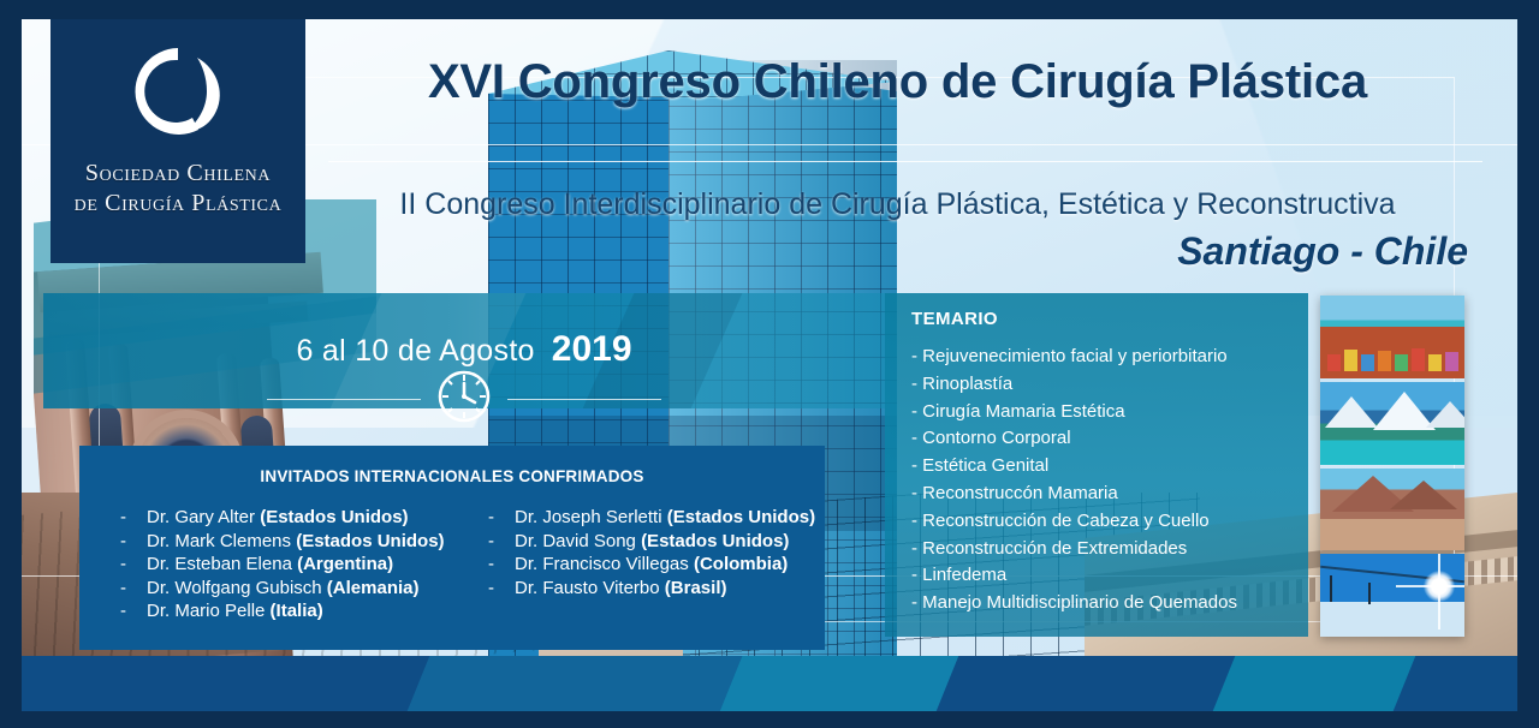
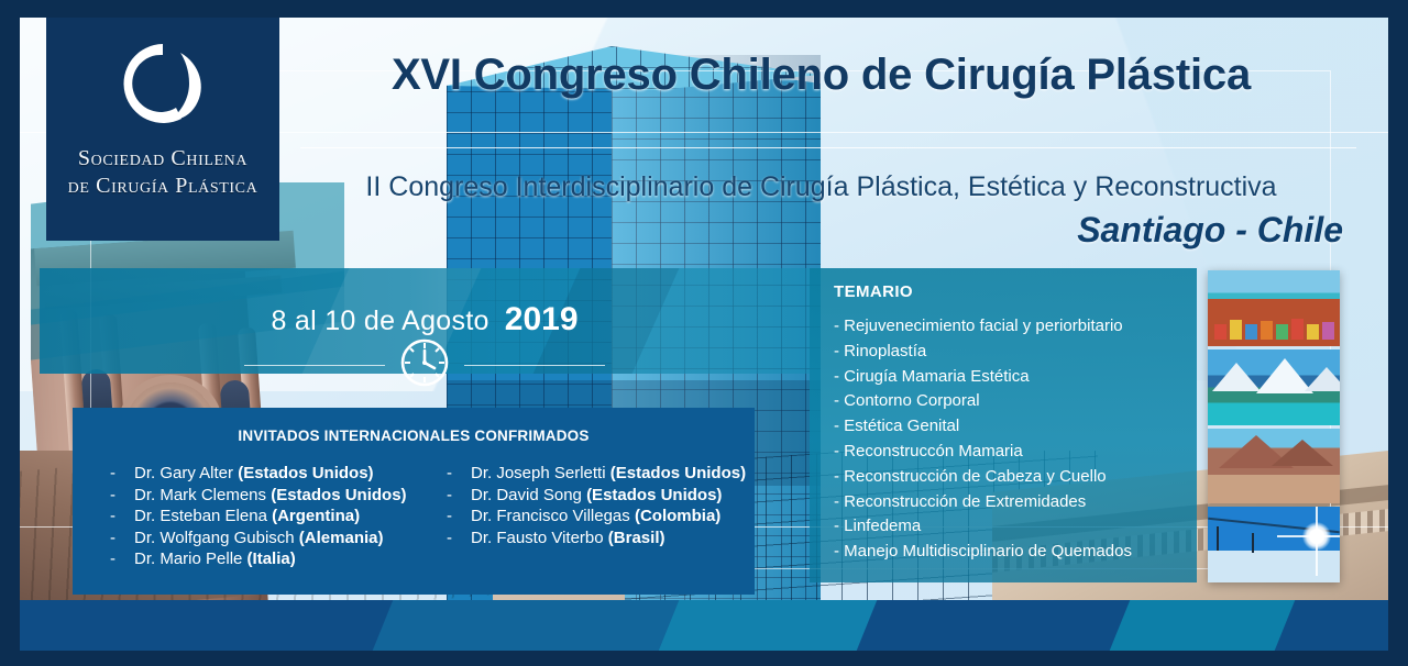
  Sociedad Chilena
  de Cirugía Plástica
  XVI Congreso Chileno de Cirugía Plástica
  II Congreso Interdisciplinario de Cirugía Plástica, Estética y Reconstructiva
  Santiago - Chile
- 6 al 10 de Agosto 2019
+ 8 al 10 de Agosto 2019
  INVITADOS INTERNACIONALES CONFRIMADOS
  -
  Dr. Gary Alter (Estados Unidos)
  -
  Dr. Mark Clemens (Estados Unidos)
  -
  Dr. Esteban Elena (Argentina)
  -
  Dr. Wolfgang Gubisch (Alemania)
  -
  Dr. Mario Pelle (Italia)
  -
  Dr. Joseph Serletti (Estados Unidos)
  -
  Dr. David Song (Estados Unidos)
  -
  Dr. Francisco Villegas (Colombia)
  -
  Dr. Fausto Viterbo (Brasil)
  TEMARIO
  - Rejuvenecimiento facial y periorbitario
  - Rinoplastía
  - Cirugía Mamaria Estética
  - Contorno Corporal
  - Estética Genital
  - Reconstruccón Mamaria
  - Reconstrucción de Cabeza y Cuello
  - Reconstrucción de Extremidades
  - Linfedema
  - Manejo Multidisciplinario de Quemados
